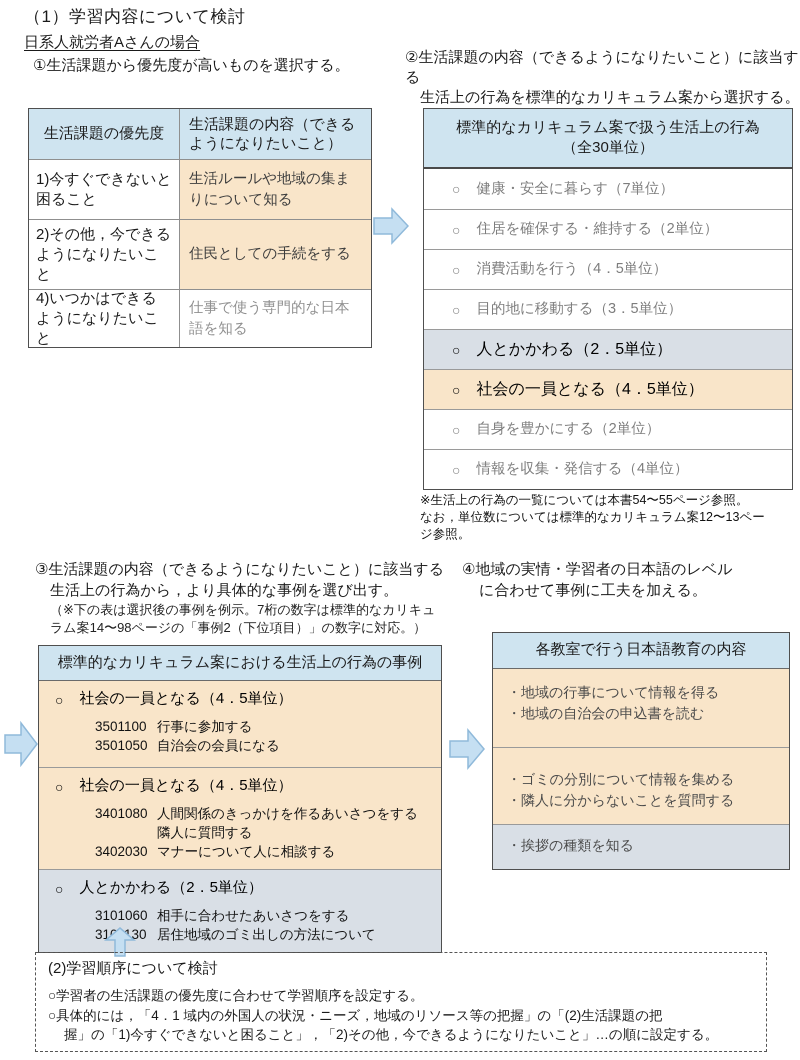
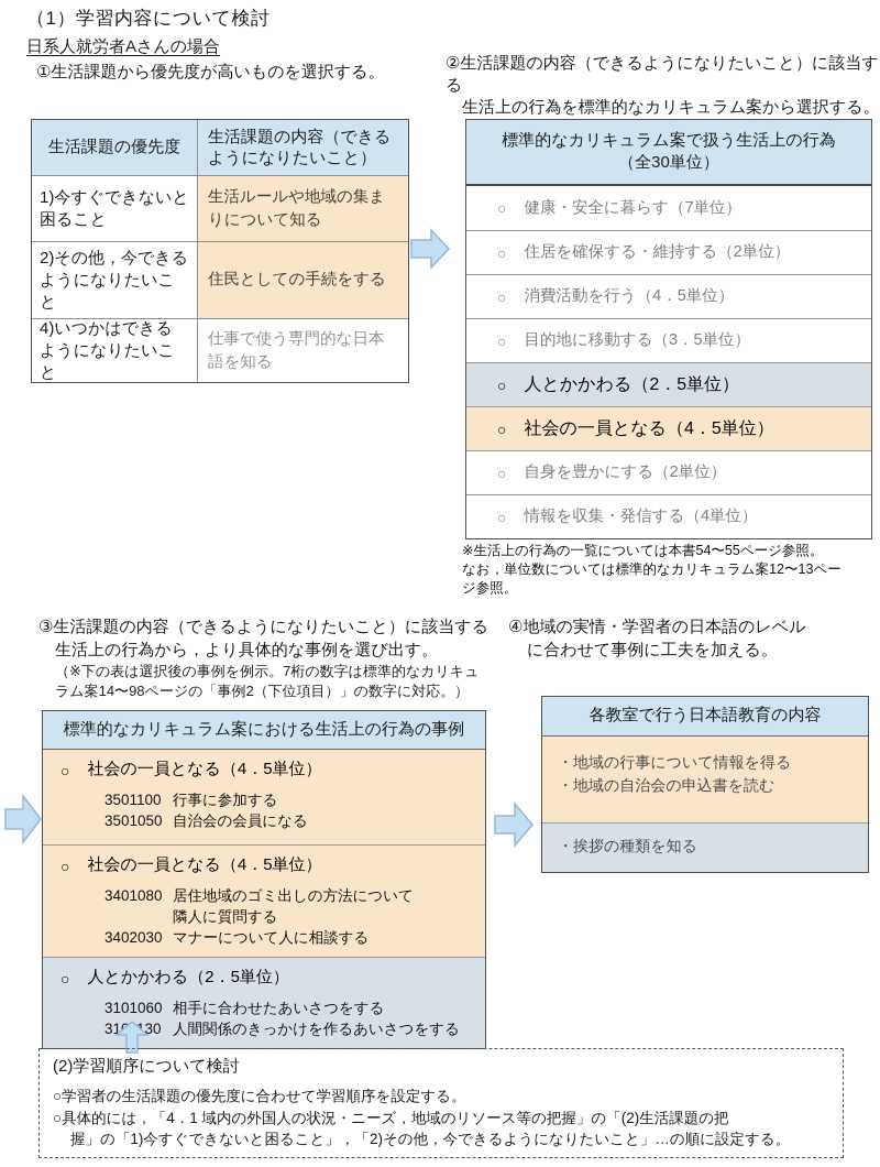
  （1）学習内容について検討
  日系人就労者Aさんの場合
  ①生活課題から優先度が高いものを選択する。
  ②生活課題の内容（できるようになりたいこと）に該当する
  生活上の行為を標準的なカリキュラム案から選択する。
  生活課題の優先度
  生活課題の内容（できるようになりたいこと）
  1)今すぐできないと困ること
  生活ルールや地域の集まりについて知る
  2)その他，今できるようになりたいこと
  住民としての手続をする
  4)いつかはできるようになりたいこと
  仕事で使う専門的な日本語を知る
  標準的なカリキュラム案で扱う生活上の行為
  （全30単位）
  ○
  健康・安全に暮らす（7単位）
  ○
  住居を確保する・維持する（2単位）
  ○
  消費活動を行う（4．5単位）
  ○
  目的地に移動する（3．5単位）
  ○
  人とかかわる（2．5単位）
  ○
  社会の一員となる（4．5単位）
  ○
  自身を豊かにする（2単位）
  ○
  情報を収集・発信する（4単位）
  ※生活上の行為の一覧については本書54〜55ページ参照。
  なお，単位数については標準的なカリキュラム案12〜13ペー
  ジ参照。
  ③生活課題の内容（できるようになりたいこと）に該当する
  生活上の行為から，より具体的な事例を選び出す。
  （※下の表は選択後の事例を例示。7桁の数字は標準的なカリキュ
  ラム案14〜98ページの「事例2（下位項目）」の数字に対応。）
  ④地域の実情・学習者の日本語のレベル
  に合わせて事例に工夫を加える。
  標準的なカリキュラム案における生活上の行為の事例
  ○
  社会の一員となる（4．5単位）
  3501100
  行事に参加する
  3501050
  自治会の会員になる
  ○
  社会の一員となる（4．5単位）
  3401080
- 人間関係のきっかけを作るあいさつをする
+ 居住地域のゴミ出しの方法について
  隣人に質問する
  3402030
  マナーについて人に相談する
  ○
  人とかかわる（2．5単位）
  3101060
  相手に合わせたあいさつをする
- 居住地域のゴミ出しの方法について
+ 人間関係のきっかけを作るあいさつをする
  各教室で行う日本語教育の内容
  ・地域の行事について情報を得る
  ・地域の自治会の申込書を読む
- ・ゴミの分別について情報を集める
- ・隣人に分からないことを質問する
  ・挨拶の種類を知る
  (2)学習順序について検討
  ○学習者の生活課題の優先度に合わせて学習順序を設定する。
  ○具体的には，「4．1 域内の外国人の状況・ニーズ，地域のリソース等の把握」の「(2)生活課題の把
  握」の「1)今すぐできないと困ること」，「2)その他，今できるようになりたいこと」…の順に設定する。
